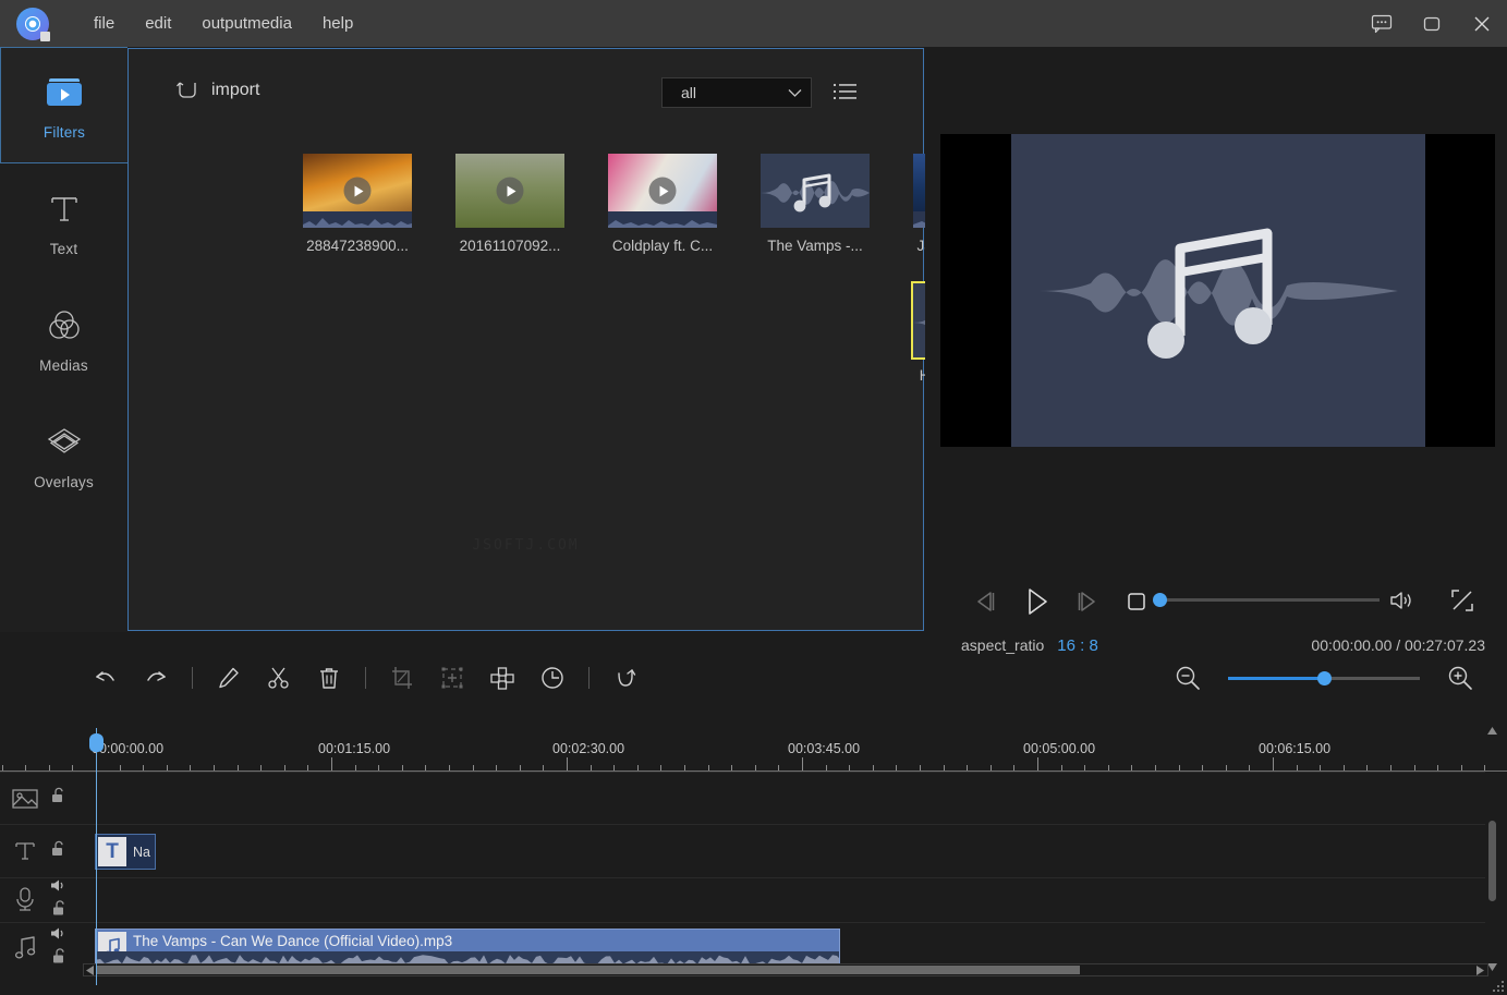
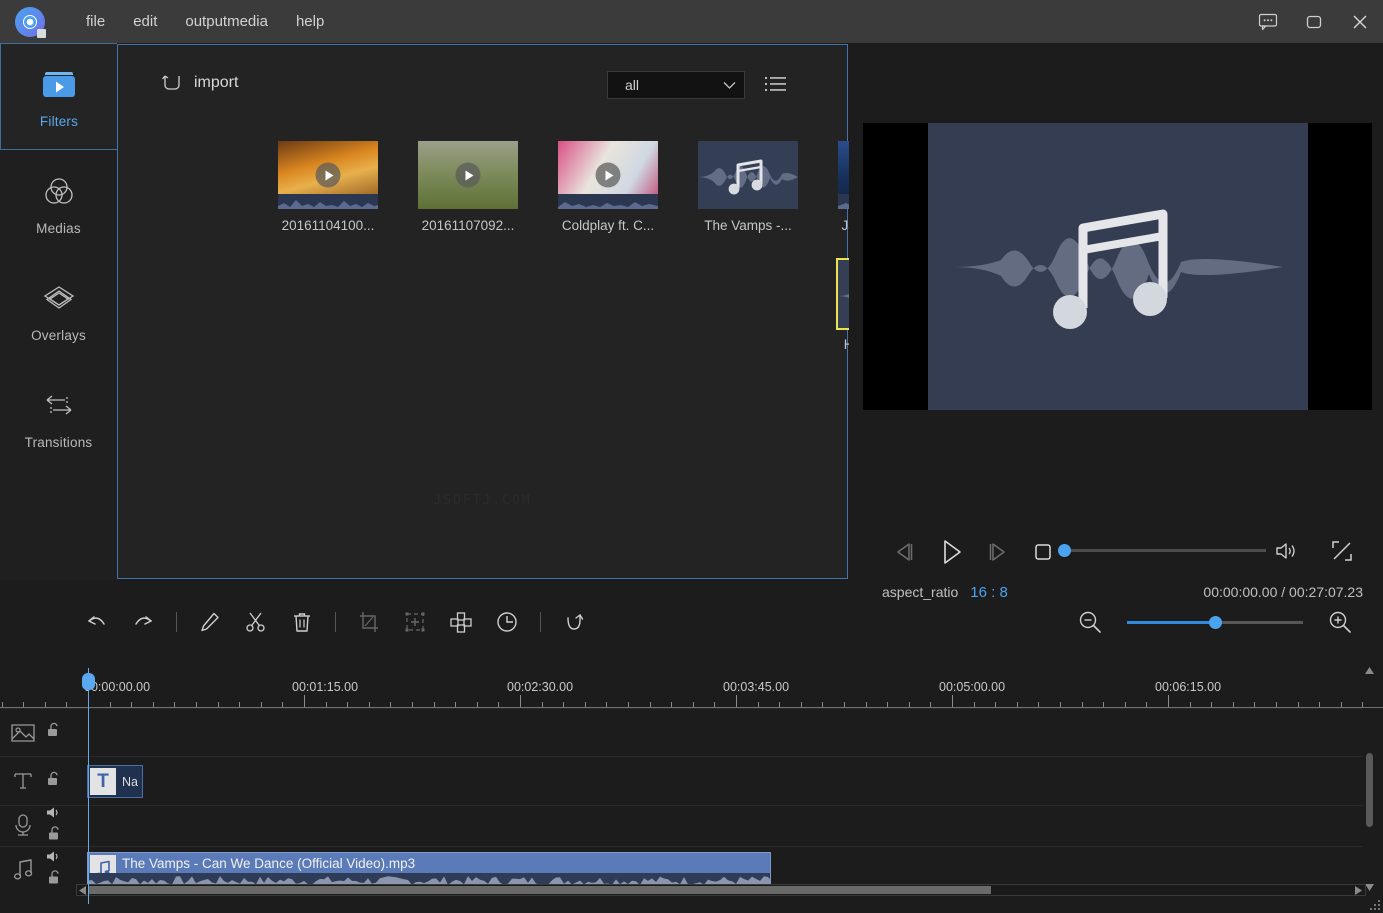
  file
  edit
  outputmedia
  help
  Filters
- Text
  Medias
  Overlays
+ Transitions
  import
  all
- 28847238900...
+ 20161104100...
  20161107092...
  Coldplay ft. C...
  The Vamps -...
  aspect_ratio
  16 : 8
  00:00:00.00 / 00:27:07.23
  :00:00.00
  00:01:15.00
  00:02:30.00
  00:03:45.00
  00:05:00.00
  00:06:15.00
  T
  Na
  The Vamps - Can We Dance (Official Video).mp3
